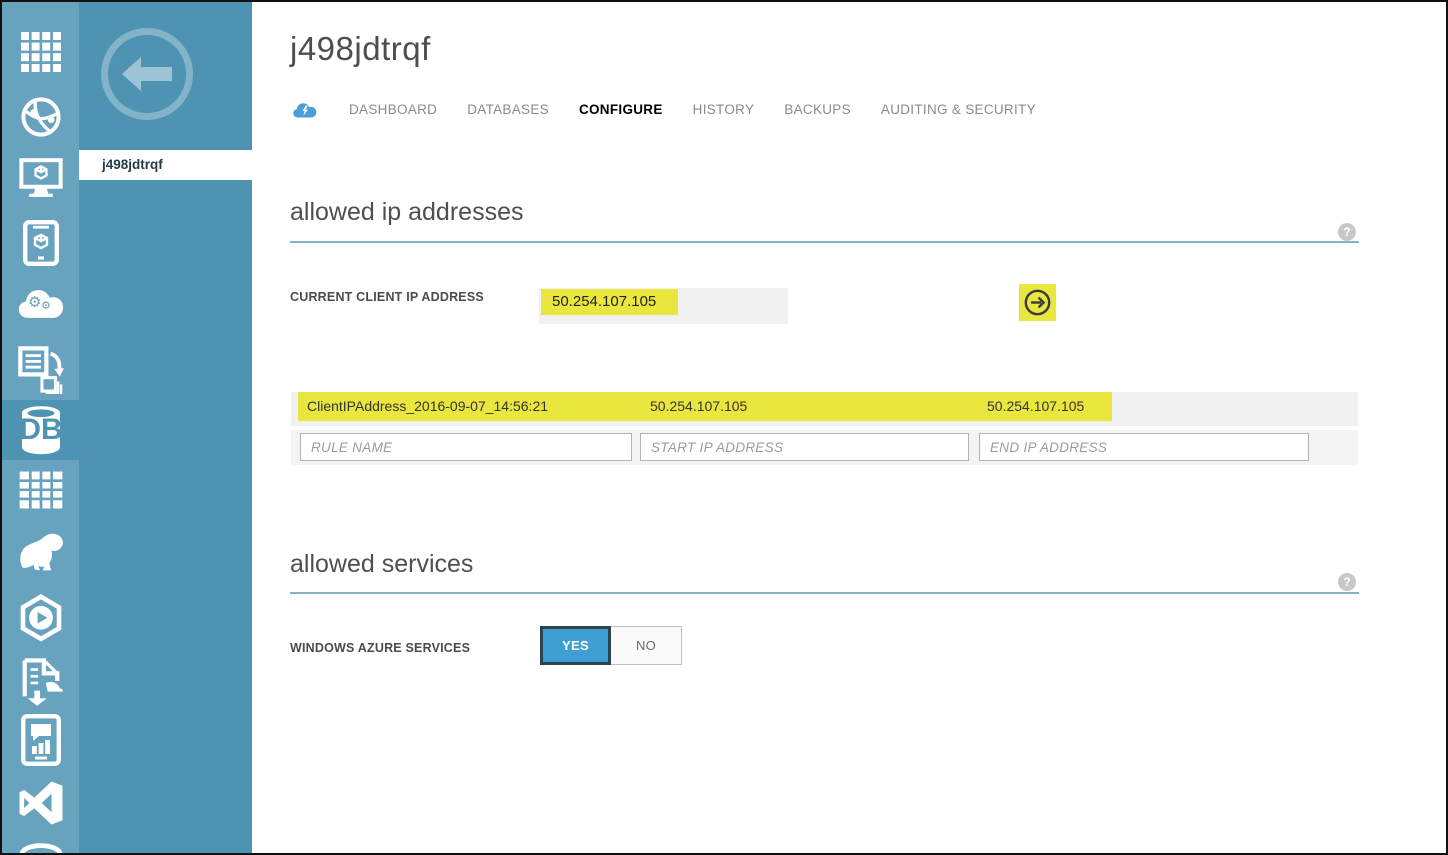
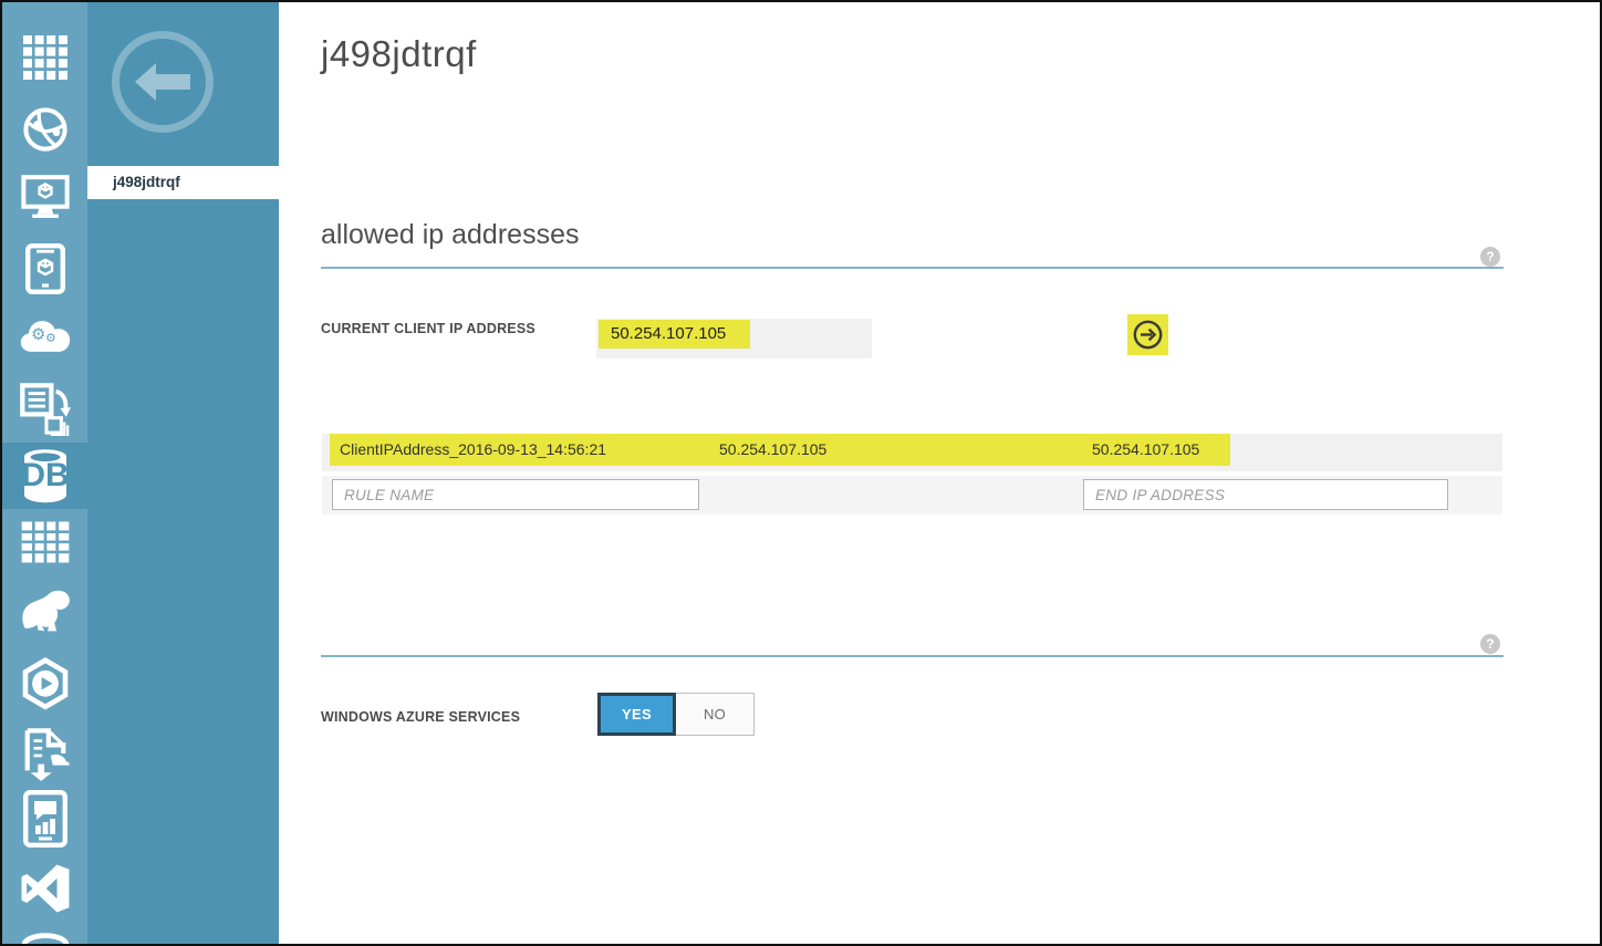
  ⚙
  ⚙
  DB
  j498jdtrqf
  j498jdtrqf
- DASHBOARD
- DATABASES
- CONFIGURE
- HISTORY
- BACKUPS
- AUDITING & SECURITY
  allowed ip addresses
  ?
  CURRENT CLIENT IP ADDRESS
  50.254.107.105
- ClientIPAddress_2016-09-07_14:56:21
+ ClientIPAddress_2016-09-13_14:56:21
  50.254.107.105
  50.254.107.105
  RULE NAME
- START IP ADDRESS
  END IP ADDRESS
- allowed services
  ?
  WINDOWS AZURE SERVICES
  YES
  NO
